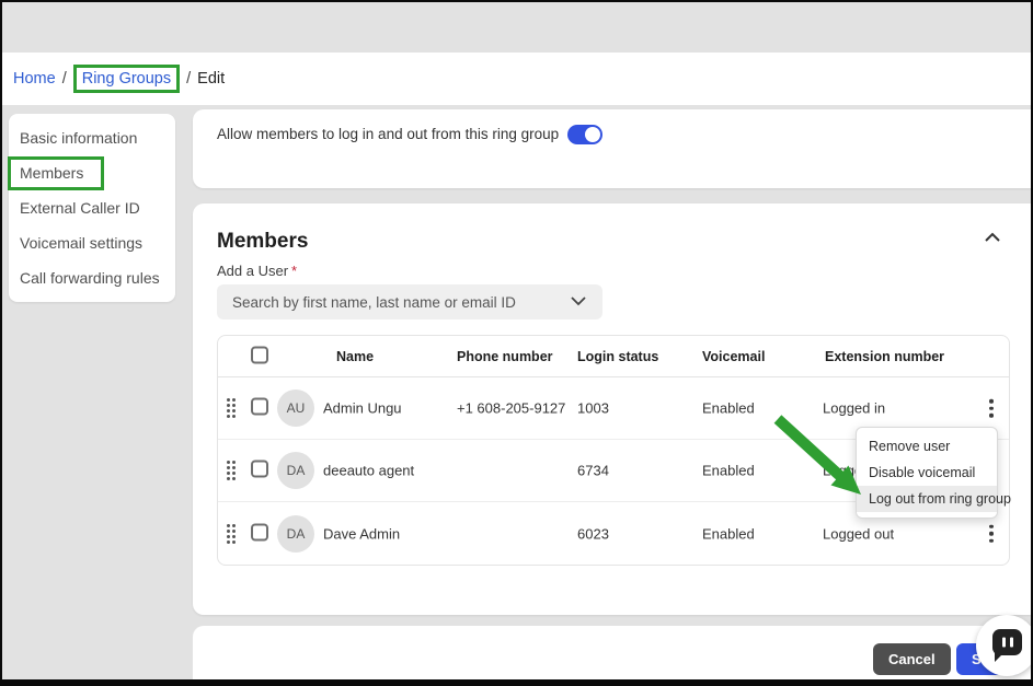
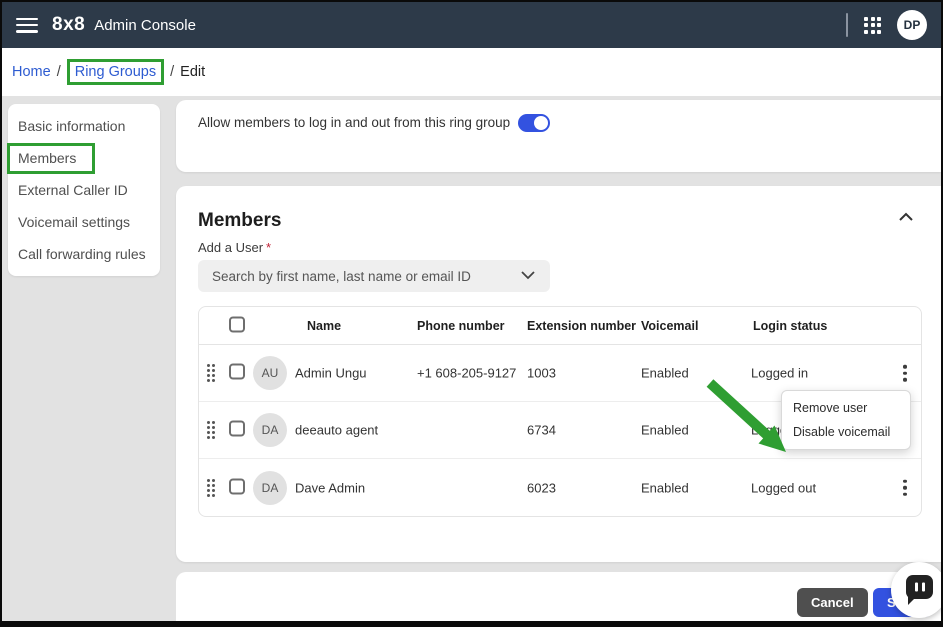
+ 8x8
+ Admin Console
+ DP
  Home
  /
  Ring Groups
  /
  Edit
  Basic information
  Members
  External Caller ID
  Voicemail settings
  Call forwarding rules
  Allow members to log in and out from this ring group
  Members
  Add a User *
  Search by first name, last name or email ID
  Name
  Phone number
- Login status
+ Extension number
  Voicemail
- Extension number
+ Login status
  AU
  Admin Ungu
  +1 608-205-9127
  1003
  Enabled
  Logged in
  DA
  deeauto agent
  6734
  Enabled
  DA
  Dave Admin
  6023
  Enabled
  Logged out
  Remove user
  Disable voicemail
- Log out from ring group
  Cancel
